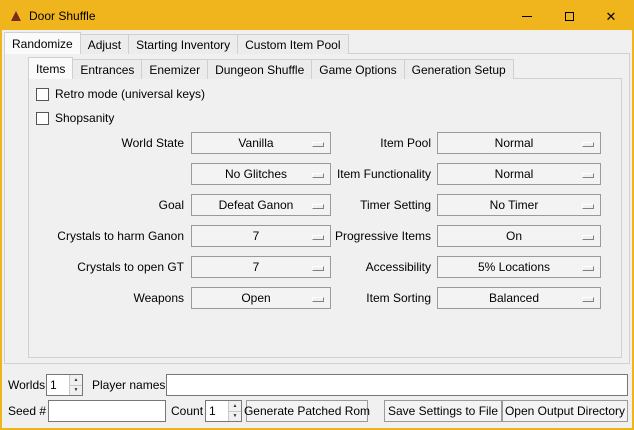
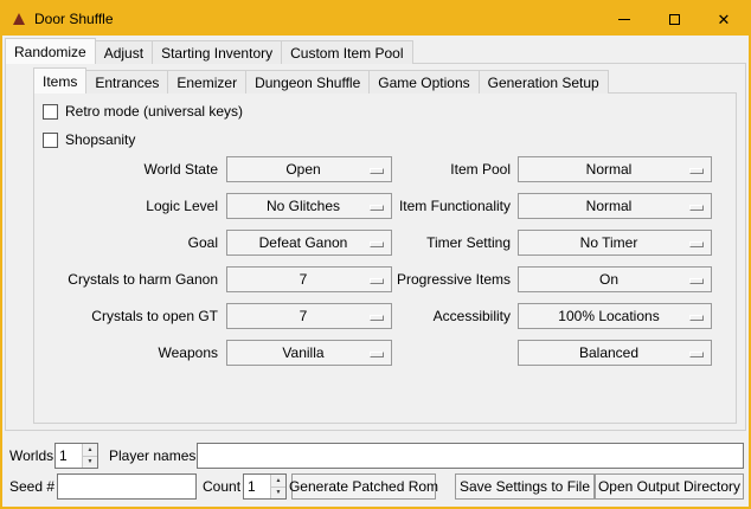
  Door Shuffle
  ✕
  Randomize
  Adjust
  Starting Inventory
  Custom Item Pool
  Items
  Entrances
  Enemizer
  Dungeon Shuffle
  Game Options
  Generation Setup
  Retro mode (universal keys)
  Shopsanity
  World State
- Vanilla
+ Open
  Item Pool
  Normal
+ Logic Level
  No Glitches
  Item Functionality
  Normal
  Goal
  Defeat Ganon
  Timer Setting
  No Timer
  Crystals to harm Ganon
  7
  Progressive Items
  On
  Crystals to open GT
  7
  Accessibility
- 5% Locations
+ 100% Locations
  Weapons
- Open
+ Vanilla
- Item Sorting
  Balanced
  Worlds
  1
  Player names
  Seed #
  Count
  1
  Generate Patched Rom
  Save Settings to File
  Open Output Directory
